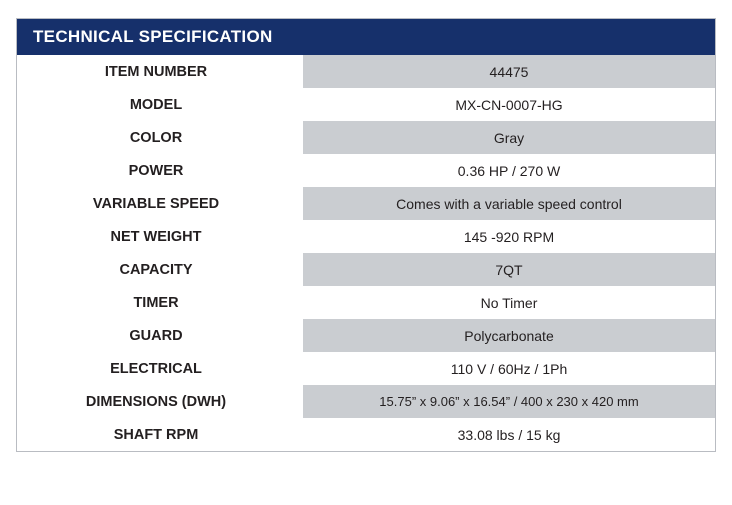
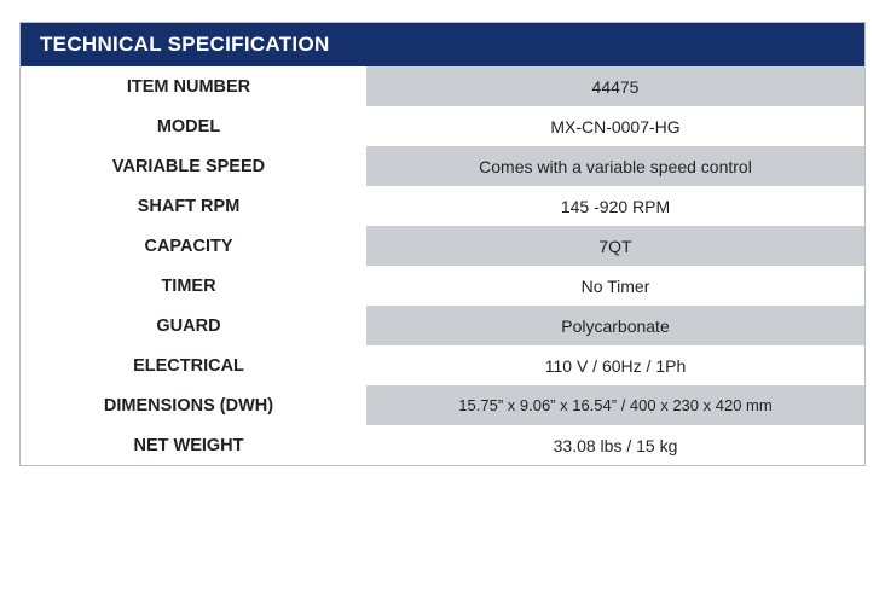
  TECHNICAL SPECIFICATION
  ITEM NUMBER		44475
  MODEL		MX-CN-0007-HG
- COLOR		Gray
- POWER		0.36 HP / 270 W
  VARIABLE SPEED		Comes with a variable speed control
- NET WEIGHT		145 -920 RPM
+ SHAFT RPM		145 -920 RPM
  CAPACITY		7QT
  TIMER		No Timer
  GUARD		Polycarbonate
  ELECTRICAL		110 V / 60Hz / 1Ph
  DIMENSIONS (DWH)		15.75” x 9.06” x 16.54” / 400 x 230 x 420 mm
- SHAFT RPM		33.08 lbs / 15 kg
+ NET WEIGHT		33.08 lbs / 15 kg
